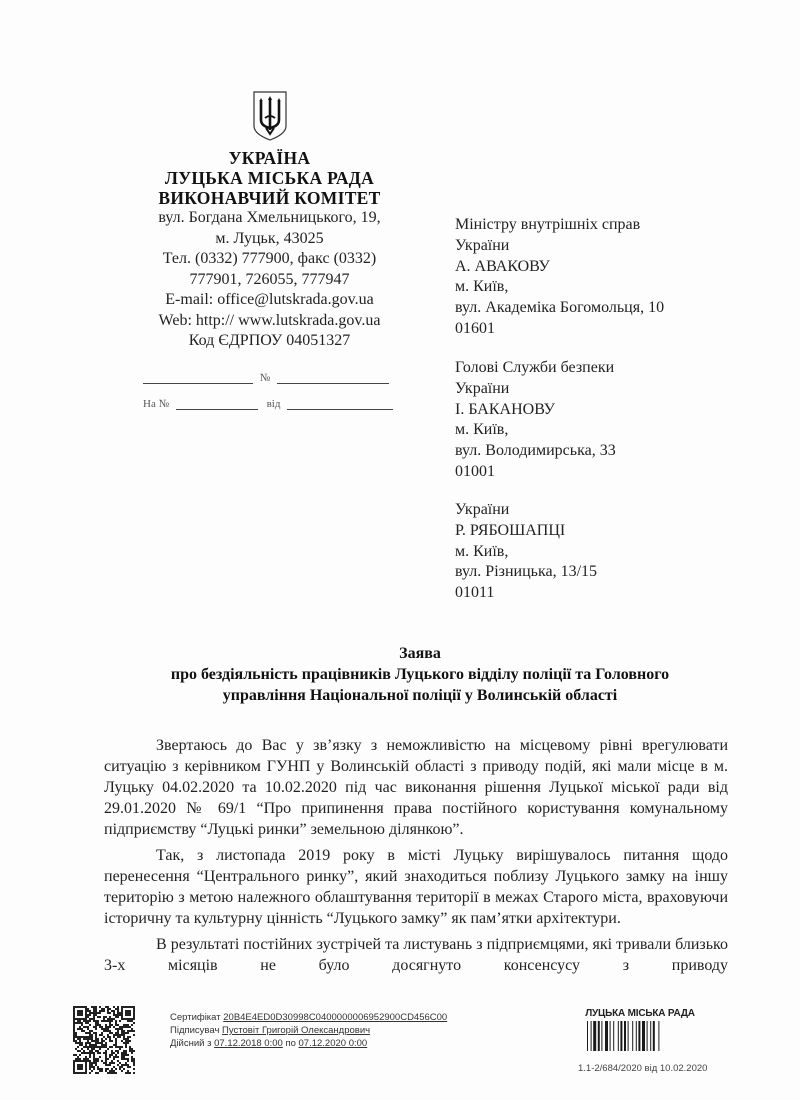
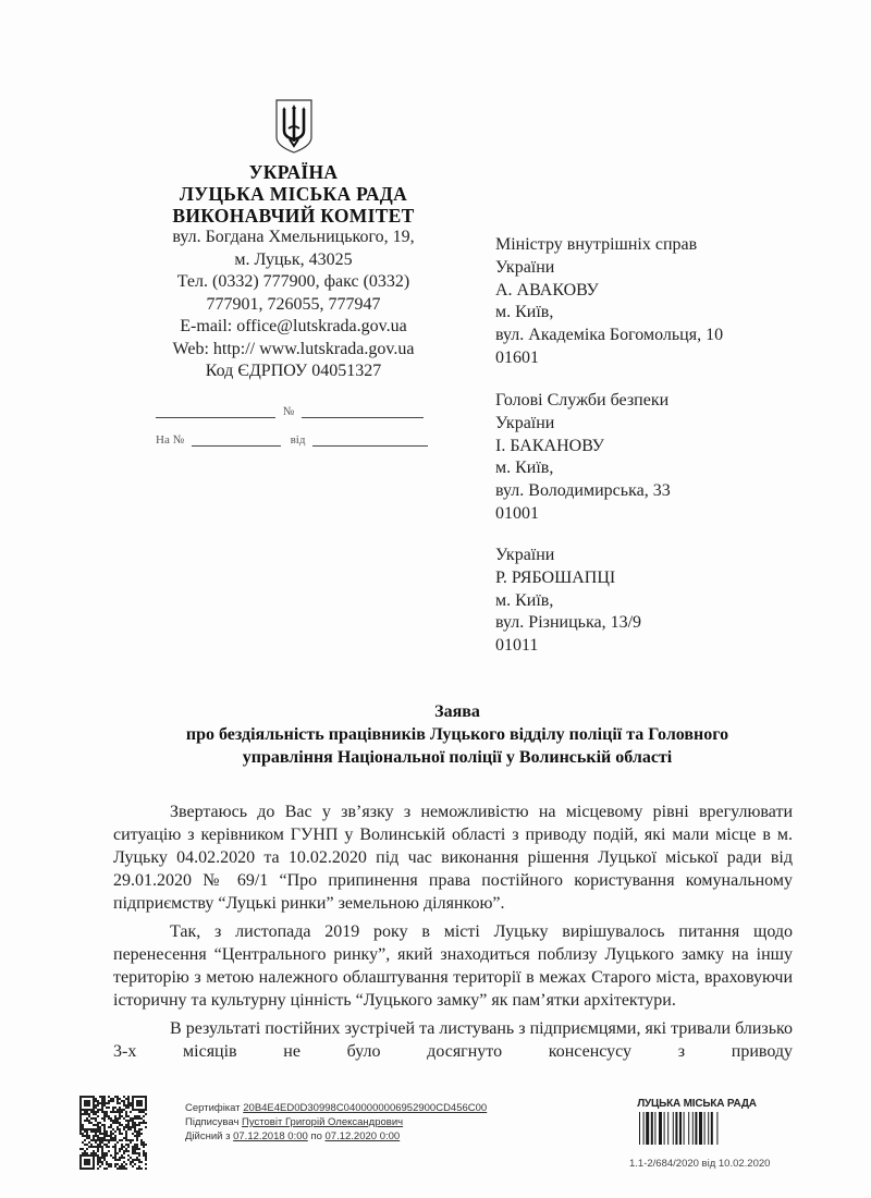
  УКРАЇНА
  ЛУЦЬКА МІСЬКА РАДА
  ВИКОНАВЧИЙ КОМІТЕТ
  вул. Богдана Хмельницького, 19,
  м. Луцьк, 43025
  Тел. (0332) 777900, факс (0332)
  777901, 726055, 777947
  E-mail: office@lutskrada.gov.ua
  Web: http:// www.lutskrada.gov.ua
  Код ЄДРПОУ 04051327
  №
  На № від
  Міністру внутрішніх справ
  України
  А. АВАКОВУ
  м. Київ,
  вул. Академіка Богомольця, 10
  01601
  Голові Служби безпеки
  України
  І. БАКАНОВУ
  м. Київ,
  вул. Володимирська, 33
  01001
  України
  Р. РЯБОШАПЦІ
  м. Київ,
- вул. Різницька, 13/15
+ вул. Різницька, 13/9
  01011
  Заява
  про бездіяльність працівників Луцького відділу поліції та Головного
  управління Національної поліції у Волинській області
  Звертаюсь до Вас у зв’язку з неможливістю на місцевому рівні врегулювати ситуацію з керівником ГУНП у Волинській області з приводу подій, які мали місце в м. Луцьку 04.02.2020 та 10.02.2020 під час виконання рішення Луцької міської ради від 29.01.2020 № 69/1 “Про припинення права постійного користування комунальному підприємству “Луцькі ринки” земельною ділянкою”.
  Так, з листопада 2019 року в місті Луцьку вирішувалось питання щодо перенесення “Центрального ринку”, який знаходиться поблизу Луцького замку на іншу територію з метою належного облаштування території в межах Старого міста, враховуючи історичну та культурну цінність “Луцького замку” як пам’ятки архітектури.
  В результаті постійних зустрічей та листувань з підприємцями, які тривали близько 3-х місяців не було досягнуто консенсусу з приводу
  Сертифікат 20B4E4ED0D30998C0400000006952900CD456C00
  Підписувач Пустовіт Григорій Олександрович
  Дійсний з 07.12.2018 0:00 по 07.12.2020 0:00
  ЛУЦЬКА МІСЬКА РАДА
  1.1-2/684/2020 від 10.02.2020
